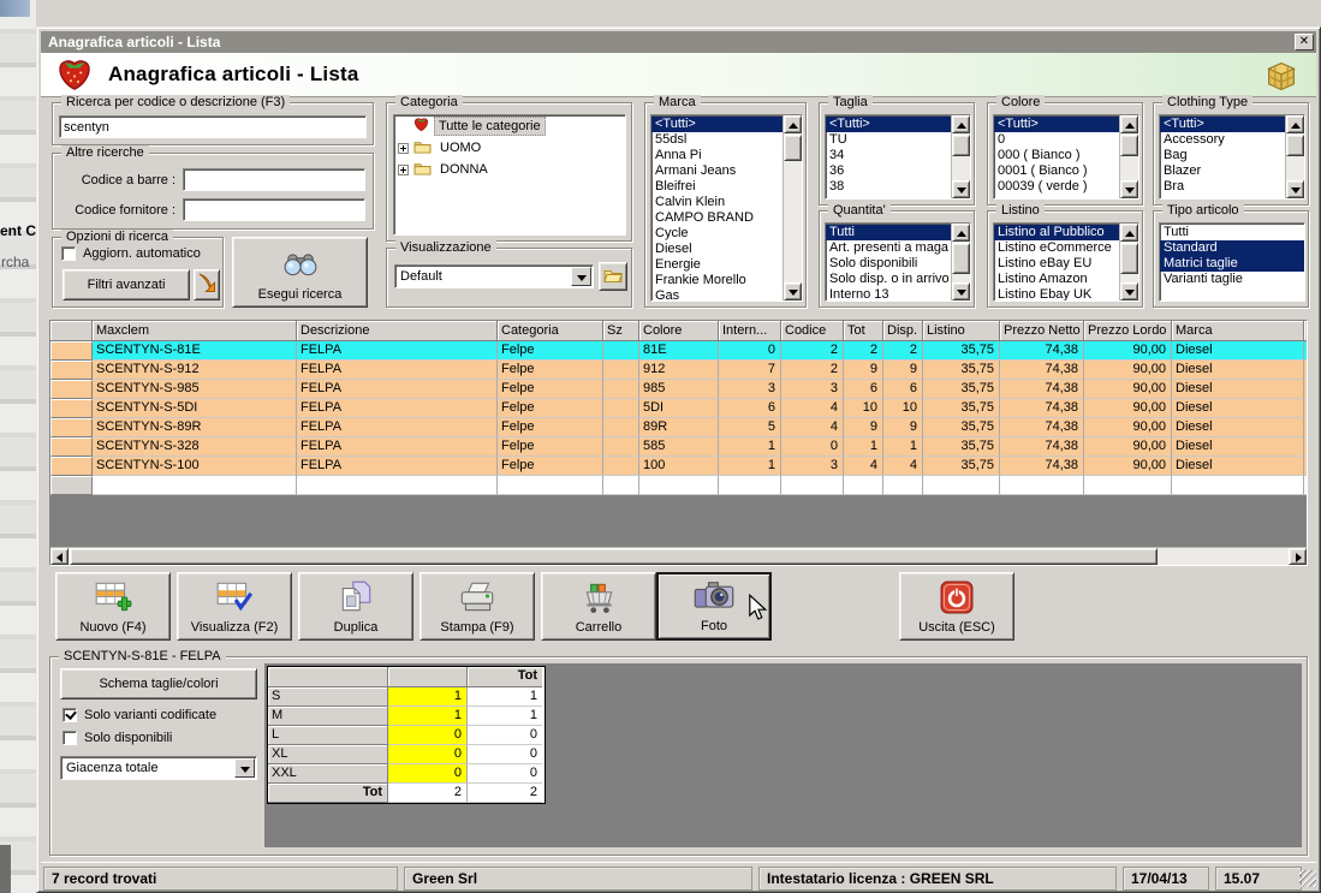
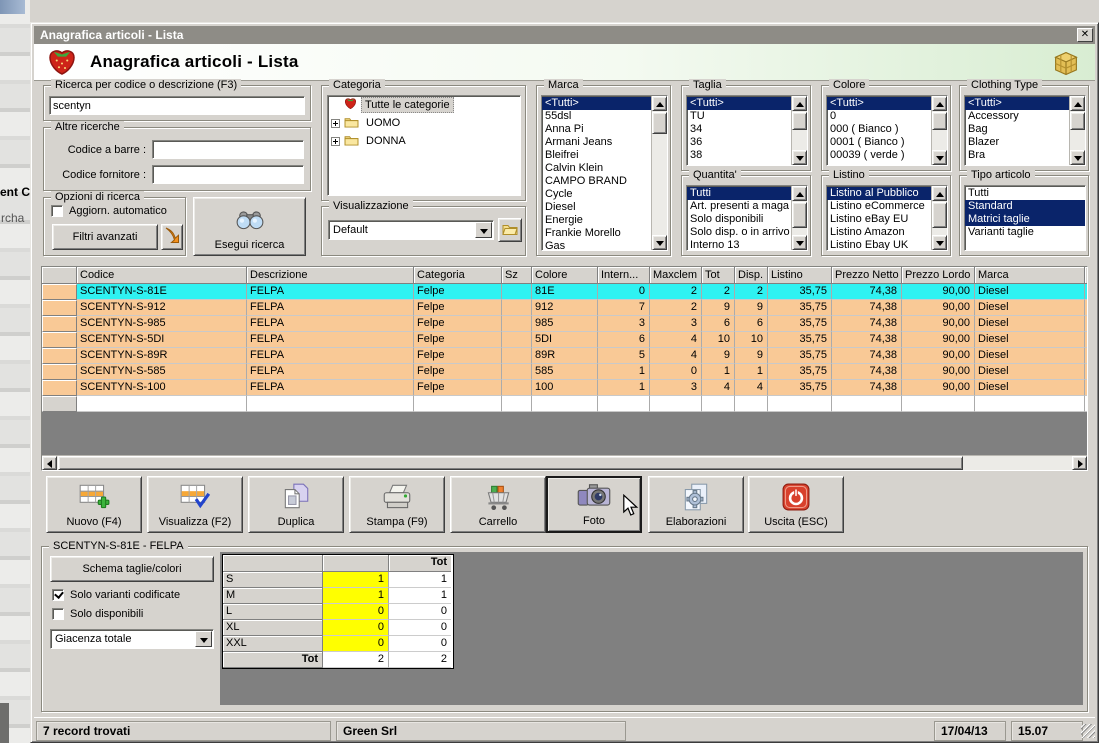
  ent C
  rcha
  Anagrafica articoli - Lista
  ✕
  Anagrafica articoli - Lista
  Ricerca per codice o descrizione (F3)
  scentyn
  Altre ricerche
  Codice a barre :
  Codice fornitore :
  Opzioni di ricerca
  Aggiorn. automatico
  Filtri avanzati
  Esegui ricerca
  Categoria
  Tutte le categorie
  UOMO
  DONNA
  Visualizzazione
  Default
  Marca
  <Tutti>
  55dsl
  Anna Pi
  Armani Jeans
  Bleifrei
  Calvin Klein
  CAMPO BRAND
  Cycle
  Diesel
  Energie
  Frankie Morello
  Gas
  Taglia
  <Tutti>
  TU
  34
  36
  38
  Colore
  <Tutti>
  0
  000 ( Bianco )
  0001 ( Bianco )
  00039 ( verde )
  Clothing Type
  <Tutti>
  Accessory
  Bag
  Blazer
  Bra
  Quantita'
  Tutti
  Art. presenti a maga
  Solo disponibili
  Solo disp. o in arrivo
  Interno 13
  Listino
  Listino al Pubblico
  Listino eCommerce
  Listino eBay EU
  Listino Amazon
  Listino Ebay UK
  Tipo articolo
  Tutti
  Standard
  Matrici taglie
  Varianti taglie
- Maxclem
+ Codice
  Descrizione
  Categoria
  Sz
  Colore
  Intern...
- Codice
+ Maxclem
  Tot
  Disp.
  Listino
  Prezzo Netto
  Prezzo Lordo
  Marca
  SCENTYN-S-81E
  FELPA
  Felpe
  81E
  0
  2
  2
  2
  35,75
  74,38
  90,00
  Diesel
  SCENTYN-S-912
  FELPA
  Felpe
  912
  7
  2
  9
  9
  35,75
  74,38
  90,00
  Diesel
  SCENTYN-S-985
  FELPA
  Felpe
  985
  3
  3
  6
  6
  35,75
  74,38
  90,00
  Diesel
  SCENTYN-S-5DI
  FELPA
  Felpe
  5DI
  6
  4
  10
  10
  35,75
  74,38
  90,00
  Diesel
  SCENTYN-S-89R
  FELPA
  Felpe
  89R
  5
  4
  9
  9
  35,75
  74,38
  90,00
  Diesel
- SCENTYN-S-328
+ SCENTYN-S-585
  FELPA
  Felpe
  585
  1
  0
  1
  1
  35,75
  74,38
  90,00
  Diesel
  SCENTYN-S-100
  FELPA
  Felpe
  100
  1
  3
  4
  4
  35,75
  74,38
  90,00
  Diesel
  Nuovo (F4)
  Visualizza (F2)
  Duplica
  Stampa (F9)
  Carrello
  Foto
+ Elaborazioni
  Uscita (ESC)
  SCENTYN-S-81E - FELPA
  Schema taglie/colori
  Solo varianti codificate
  Solo disponibili
  Giacenza totale
  Tot
  S
  1
  1
  M
  1
  1
  L
  0
  0
  XL
  0
  0
  XXL
  0
  0
  Tot
  2
  2
  7 record trovati
  Green Srl
- Intestatario licenza : GREEN SRL
  17/04/13
  15.07
